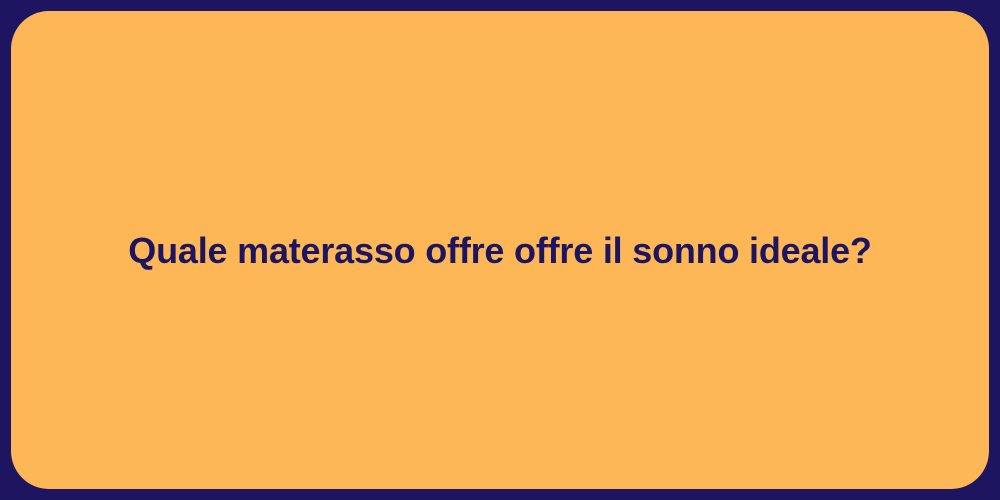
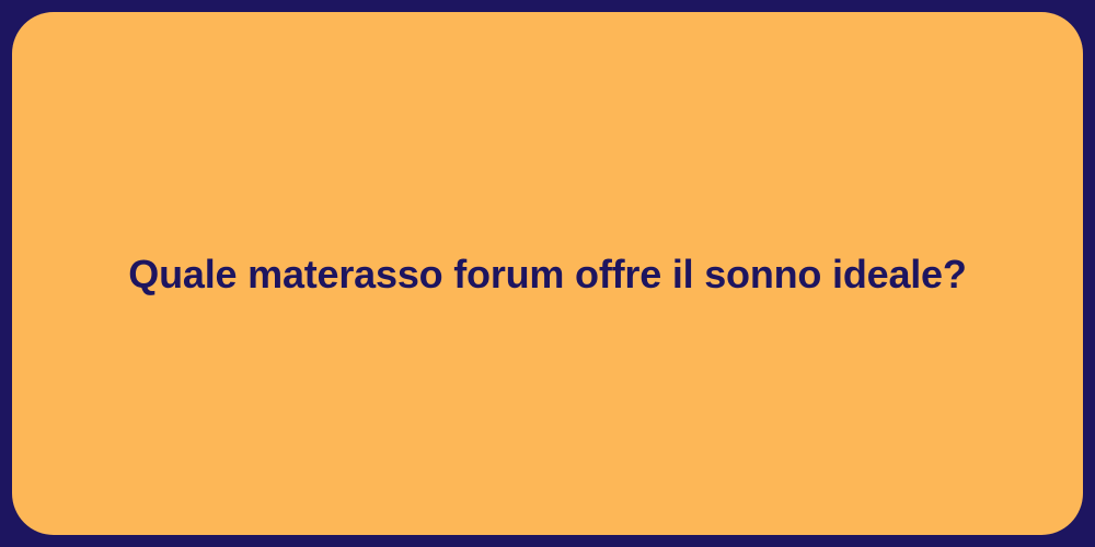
- Quale materasso offre offre il sonno ideale?
+ Quale materasso forum offre il sonno ideale?
